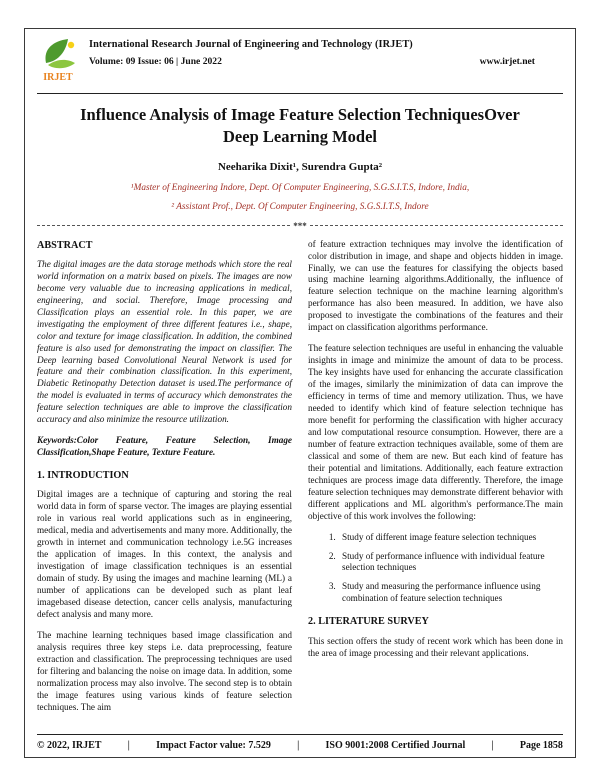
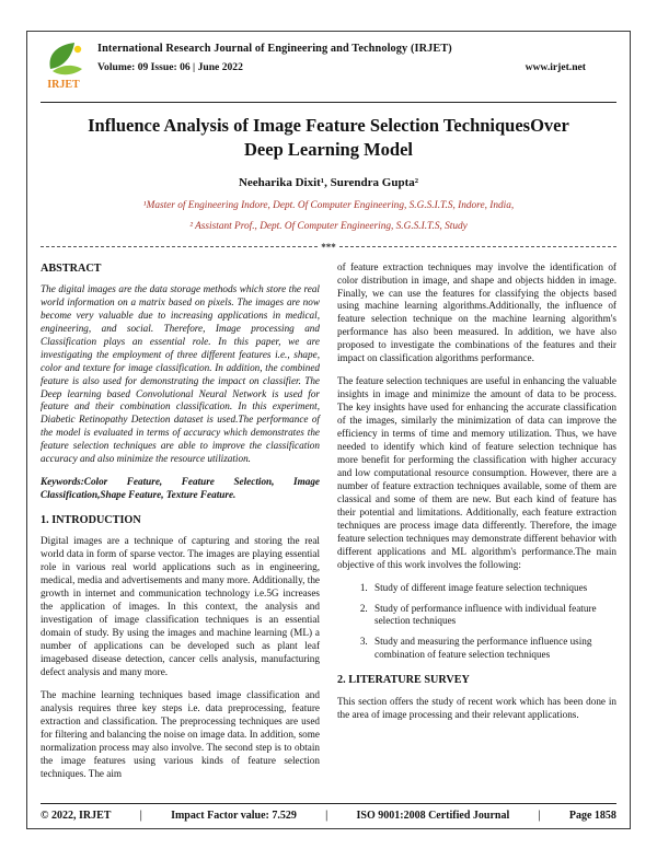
  IRJET
  International Research Journal of Engineering and Technology (IRJET)
  Volume: 09 Issue: 06 | June 2022
  www.irjet.net
  Influence Analysis of Image Feature Selection TechniquesOver Deep Learning Model
  Neeharika Dixit¹, Surendra Gupta²
  ¹Master of Engineering Indore, Dept. Of Computer Engineering, S.G.S.I.T.S, Indore, India,
- ² Assistant Prof., Dept. Of Computer Engineering, S.G.S.I.T.S, Indore
+ ² Assistant Prof., Dept. Of Computer Engineering, S.G.S.I.T.S, Study
  ***
  ABSTRACT
  The digital images are the data storage methods which store the real world information on a matrix based on pixels. The images are now become very valuable due to increasing applications in medical, engineering, and social. Therefore, Image processing and Classification plays an essential role. In this paper, we are investigating the employment of three different features i.e., shape, color and texture for image classification. In addition, the combined feature is also used for demonstrating the impact on classifier. The Deep learning based Convolutional Neural Network is used for feature and their combination classification. In this experiment, Diabetic Retinopathy Detection dataset is used.The performance of the model is evaluated in terms of accuracy which demonstrates the feature selection techniques are able to improve the classification accuracy and also minimize the resource utilization.
  Keywords:Color Feature, Feature Selection, Image Classification,Shape Feature, Texture Feature.
  1. INTRODUCTION
  Digital images are a technique of capturing and storing the real world data in form of sparse vector. The images are playing essential role in various real world applications such as in engineering, medical, media and advertisements and many more. Additionally, the growth in internet and communication technology i.e.5G increases the application of images. In this context, the analysis and investigation of image classification techniques is an essential domain of study. By using the images and machine learning (ML) a number of applications can be developed such as plant leaf imagebased disease detection, cancer cells analysis, manufacturing defect analysis and many more.
  The machine learning techniques based image classification and analysis requires three key steps i.e. data preprocessing, feature extraction and classification. The preprocessing techniques are used for filtering and balancing the noise on image data. In addition, some normalization process may also involve. The second step is to obtain the image features using various kinds of feature selection techniques. The aim
  of feature extraction techniques may involve the identification of color distribution in image, and shape and objects hidden in image. Finally, we can use the features for classifying the objects based using machine learning algorithms.Additionally, the influence of feature selection technique on the machine learning algorithm's performance has also been measured. In addition, we have also proposed to investigate the combinations of the features and their impact on classification algorithms performance.
  The feature selection techniques are useful in enhancing the valuable insights in image and minimize the amount of data to be process. The key insights have used for enhancing the accurate classification of the images, similarly the minimization of data can improve the efficiency in terms of time and memory utilization. Thus, we have needed to identify which kind of feature selection technique has more benefit for performing the classification with higher accuracy and low computational resource consumption. However, there are a number of feature extraction techniques available, some of them are classical and some of them are new. But each kind of feature has their potential and limitations. Additionally, each feature extraction techniques are process image data differently. Therefore, the image feature selection techniques may demonstrate different behavior with different applications and ML algorithm's performance.The main objective of this work involves the following:
  Study of different image feature selection techniques
  Study of performance influence with individual feature selection techniques
  Study and measuring the performance influence using combination of feature selection techniques
  2. LITERATURE SURVEY
  This section offers the study of recent work which has been done in the area of image processing and their relevant applications.
  © 2022, IRJET
  |
  Impact Factor value: 7.529
  |
  ISO 9001:2008 Certified Journal
  |
  Page 1858
